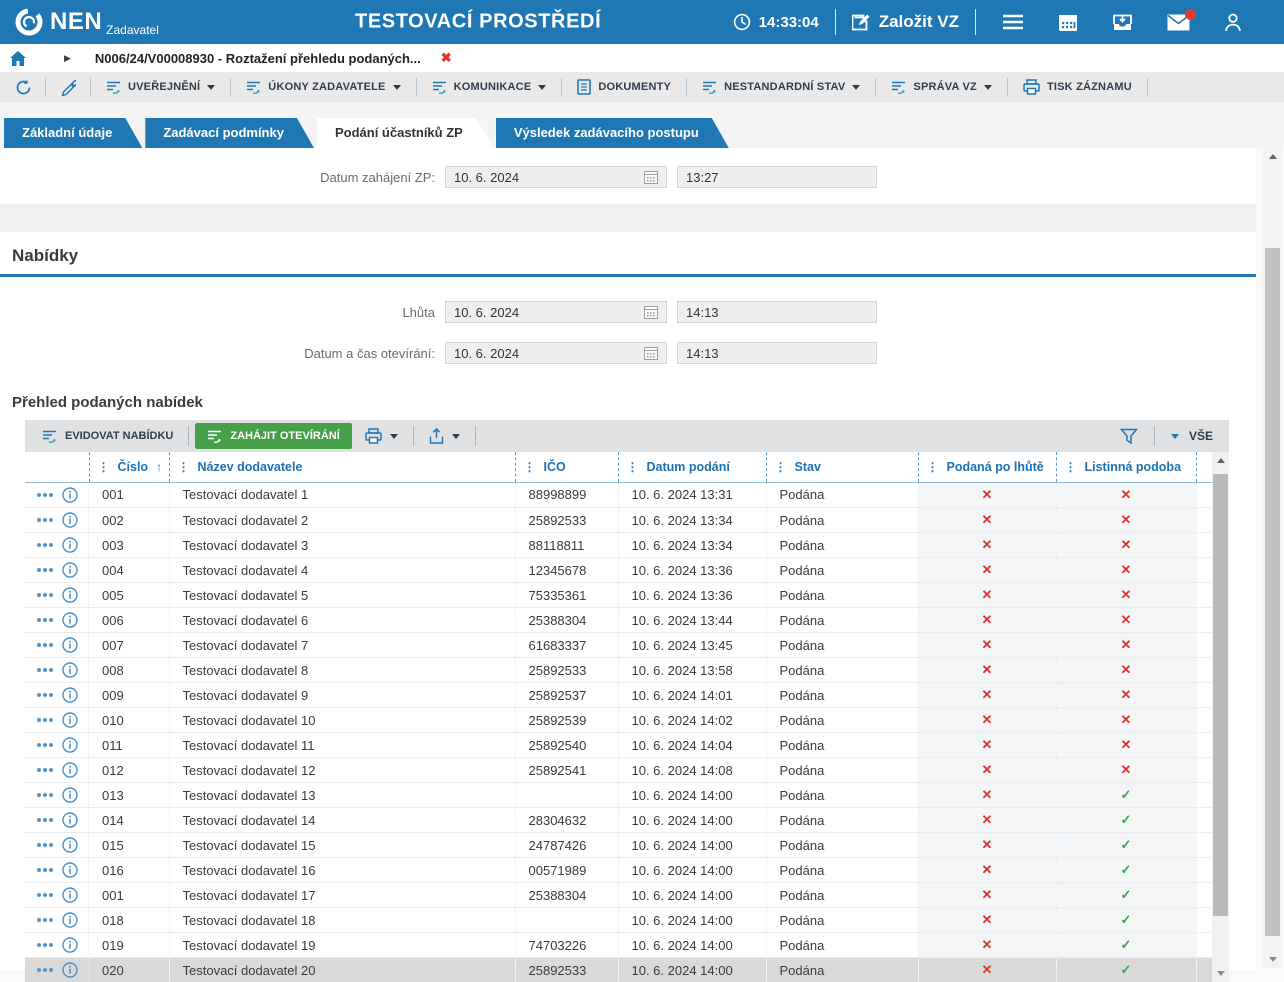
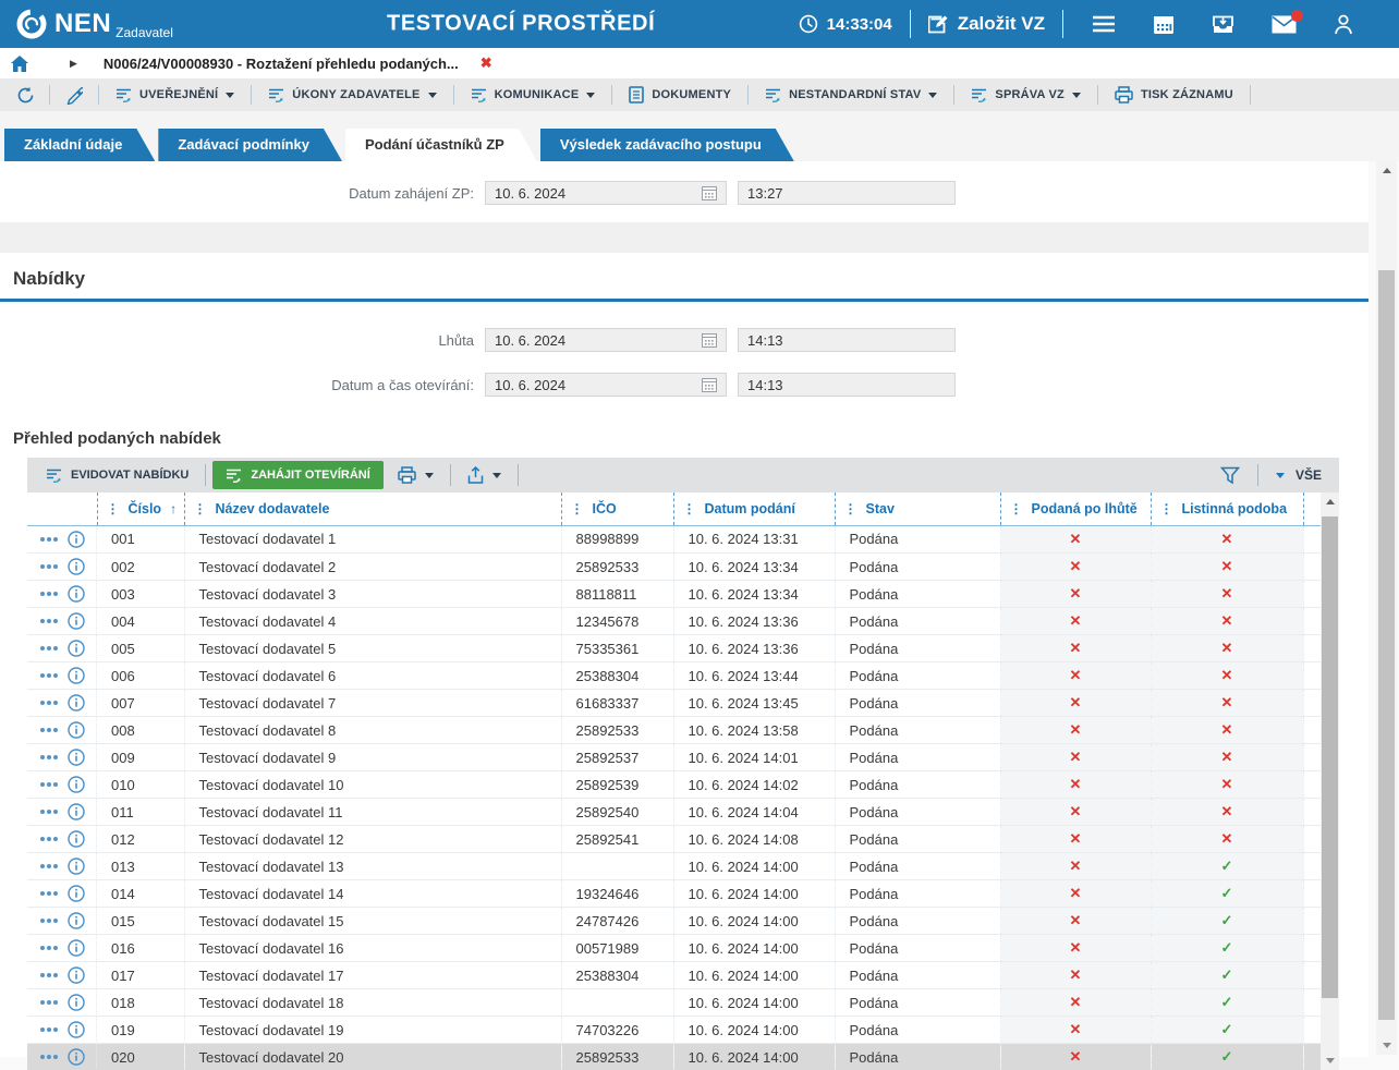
  NEN
  Zadavatel
  TESTOVACÍ PROSTŘEDÍ
  14:33:04
  Založit VZ
  ▶
  N006/24/V00008930 - Roztažení přehledu podaných...
  ✖
  UVEŘEJNĚNÍ
  ÚKONY ZADAVATELE
  KOMUNIKACE
  DOKUMENTY
  NESTANDARDNÍ STAV
  SPRÁVA VZ
  TISK ZÁZNAMU
  Základní údaje
  Zadávací podmínky
  Podání účastníků ZP
  Výsledek zadávacího postupu
  Datum zahájení ZP:
  10. 6. 2024
  13:27
  Nabídky
  Lhůta
  10. 6. 2024
  14:13
  Datum a čas otevírání:
  10. 6. 2024
  14:13
  Přehled podaných nabídek
  EVIDOVAT NABÍDKU
  ZAHÁJIT OTEVÍRÁNÍ
  VŠE
  	⋮ Číslo ↑	⋮ Název dodavatele	⋮ IČO	⋮ Datum podání	⋮ Stav	⋮ Podaná po lhůtě	⋮ Listinná podoba
  	001	Testovací dodavatel 1	88998899	10. 6. 2024 13:31	Podána	✕	✕
  	002	Testovací dodavatel 2	25892533	10. 6. 2024 13:34	Podána	✕	✕
  	003	Testovací dodavatel 3	88118811	10. 6. 2024 13:34	Podána	✕	✕
  	004	Testovací dodavatel 4	12345678	10. 6. 2024 13:36	Podána	✕	✕
  	005	Testovací dodavatel 5	75335361	10. 6. 2024 13:36	Podána	✕	✕
  	006	Testovací dodavatel 6	25388304	10. 6. 2024 13:44	Podána	✕	✕
  	007	Testovací dodavatel 7	61683337	10. 6. 2024 13:45	Podána	✕	✕
  	008	Testovací dodavatel 8	25892533	10. 6. 2024 13:58	Podána	✕	✕
  	009	Testovací dodavatel 9	25892537	10. 6. 2024 14:01	Podána	✕	✕
  	010	Testovací dodavatel 10	25892539	10. 6. 2024 14:02	Podána	✕	✕
  	011	Testovací dodavatel 11	25892540	10. 6. 2024 14:04	Podána	✕	✕
  	012	Testovací dodavatel 12	25892541	10. 6. 2024 14:08	Podána	✕	✕
  	013	Testovací dodavatel 13		10. 6. 2024 14:00	Podána	✕	✓
- 	014	Testovací dodavatel 14	28304632	10. 6. 2024 14:00	Podána	✕	✓
+ 	014	Testovací dodavatel 14	19324646	10. 6. 2024 14:00	Podána	✕	✓
  	015	Testovací dodavatel 15	24787426	10. 6. 2024 14:00	Podána	✕	✓
  	016	Testovací dodavatel 16	00571989	10. 6. 2024 14:00	Podána	✕	✓
- 	001	Testovací dodavatel 17	25388304	10. 6. 2024 14:00	Podána	✕	✓
+ 	017	Testovací dodavatel 17	25388304	10. 6. 2024 14:00	Podána	✕	✓
  	018	Testovací dodavatel 18		10. 6. 2024 14:00	Podána	✕	✓
  	019	Testovací dodavatel 19	74703226	10. 6. 2024 14:00	Podána	✕	✓
  	020	Testovací dodavatel 20	25892533	10. 6. 2024 14:00	Podána	✕	✓
